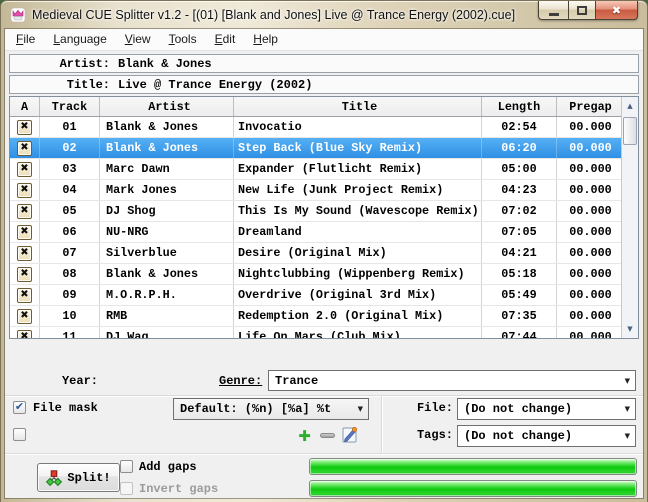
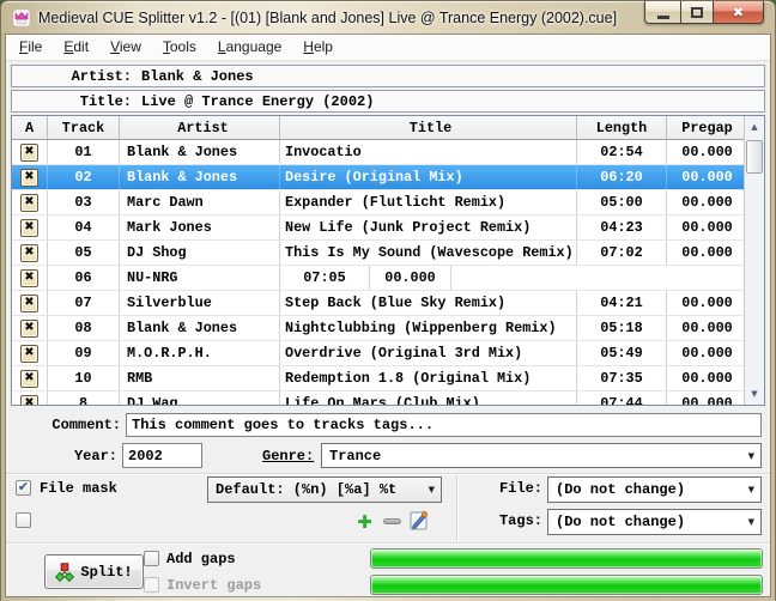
  Medieval CUE Splitter v1.2 - [(01) [Blank and Jones] Live @ Trance Energy (2002).cue]
  ✖
  File
- Language
+ Edit
  View
  Tools
- Edit
+ Language
  Help
  Artist:
  Blank & Jones
  Title:
  Live @ Trance Energy (2002)
  A
  Track
  Artist
  Title
  Length
  Pregap
  ✖
  01
  Blank & Jones
  Invocatio
  02:54
  00.000
  ✖
  02
  Blank & Jones
- Step Back (Blue Sky Remix)
+ Desire (Original Mix)
  06:20
  00.000
  ✖
  03
  Marc Dawn
  Expander (Flutlicht Remix)
  05:00
  00.000
  ✖
  04
  Mark Jones
  New Life (Junk Project Remix)
  04:23
  00.000
  ✖
  05
  DJ Shog
  This Is My Sound (Wavescope Remix)
  07:02
  00.000
  ✖
  06
  NU-NRG
- Dreamland
  07:05
  00.000
  ✖
  07
  Silverblue
- Desire (Original Mix)
+ Step Back (Blue Sky Remix)
  04:21
  00.000
  ✖
  08
  Blank & Jones
  Nightclubbing (Wippenberg Remix)
  05:18
  00.000
  ✖
  09
  M.O.R.P.H.
  Overdrive (Original 3rd Mix)
  05:49
  00.000
  ✖
  10
  RMB
- Redemption 2.0 (Original Mix)
+ Redemption 1.8 (Original Mix)
  07:35
  00.000
  ✖
- 11
+ 8
  DJ Wag
  Life On Mars (Club Mix)
  07:44
  00.000
  ▲
  ▼
+ Comment:
+ This comment goes to tracks tags...
  Year:
+ 2002
  Genre:
  Trance
  ▼
  ✔
  File mask
  Default: (%n) [%a] %t
  ▼
  ✚
  File:
  (Do not change)
  ▼
  Tags:
  (Do not change)
  ▼
  Split!
  Add gaps
  Invert gaps
